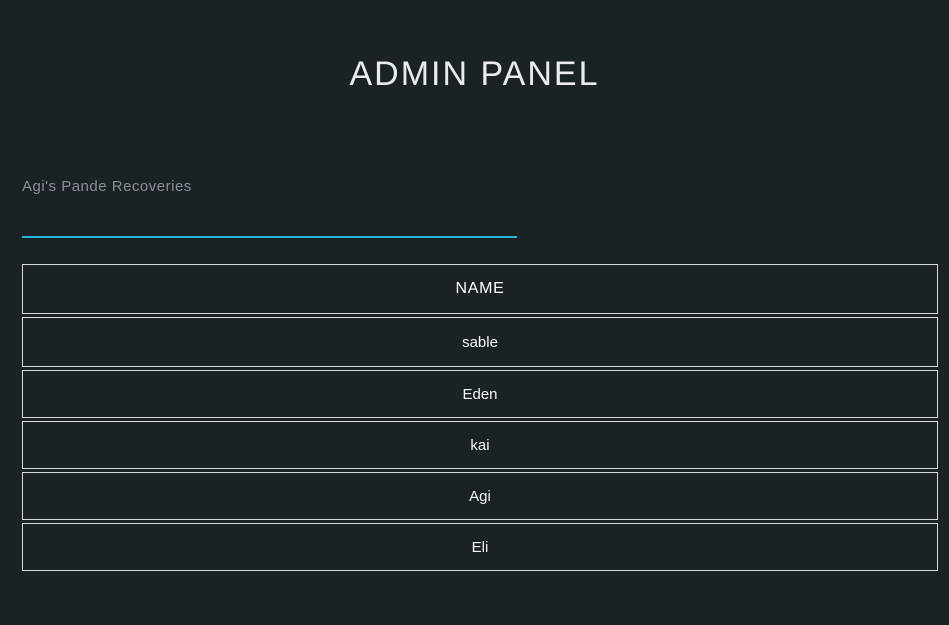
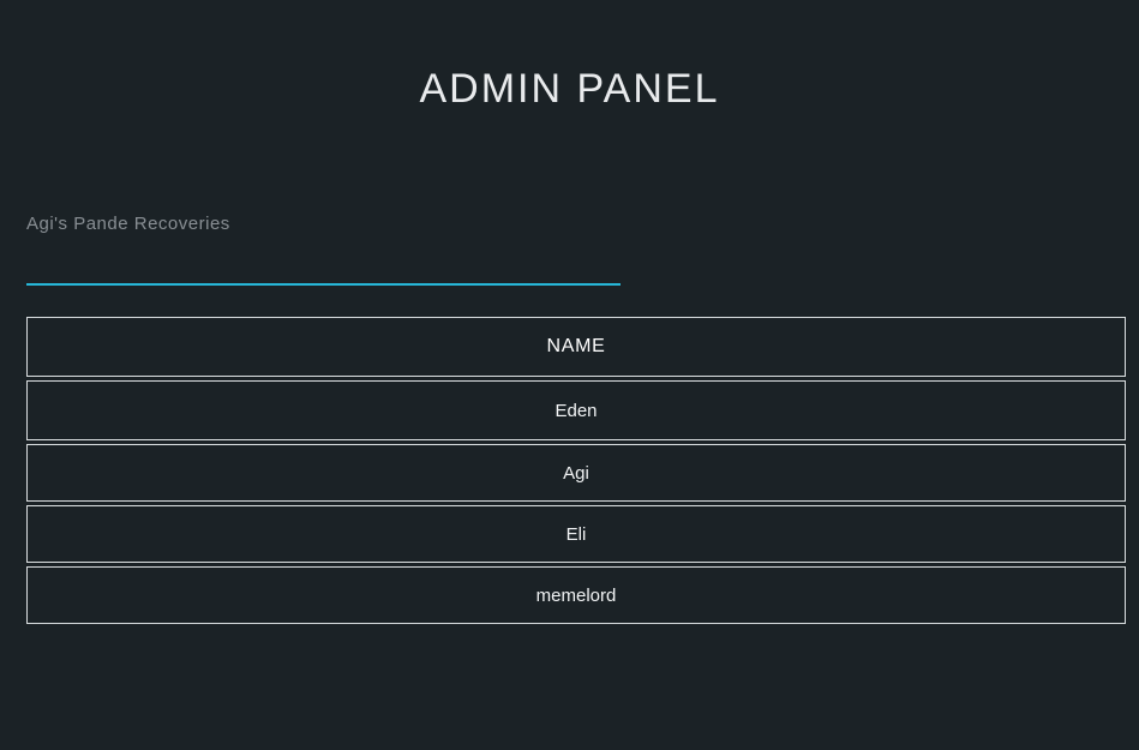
  ADMIN PANEL
  Agi's Pande Recoveries
  NAME
- sable
  Eden
- kai
  Agi
  Eli
+ memelord
